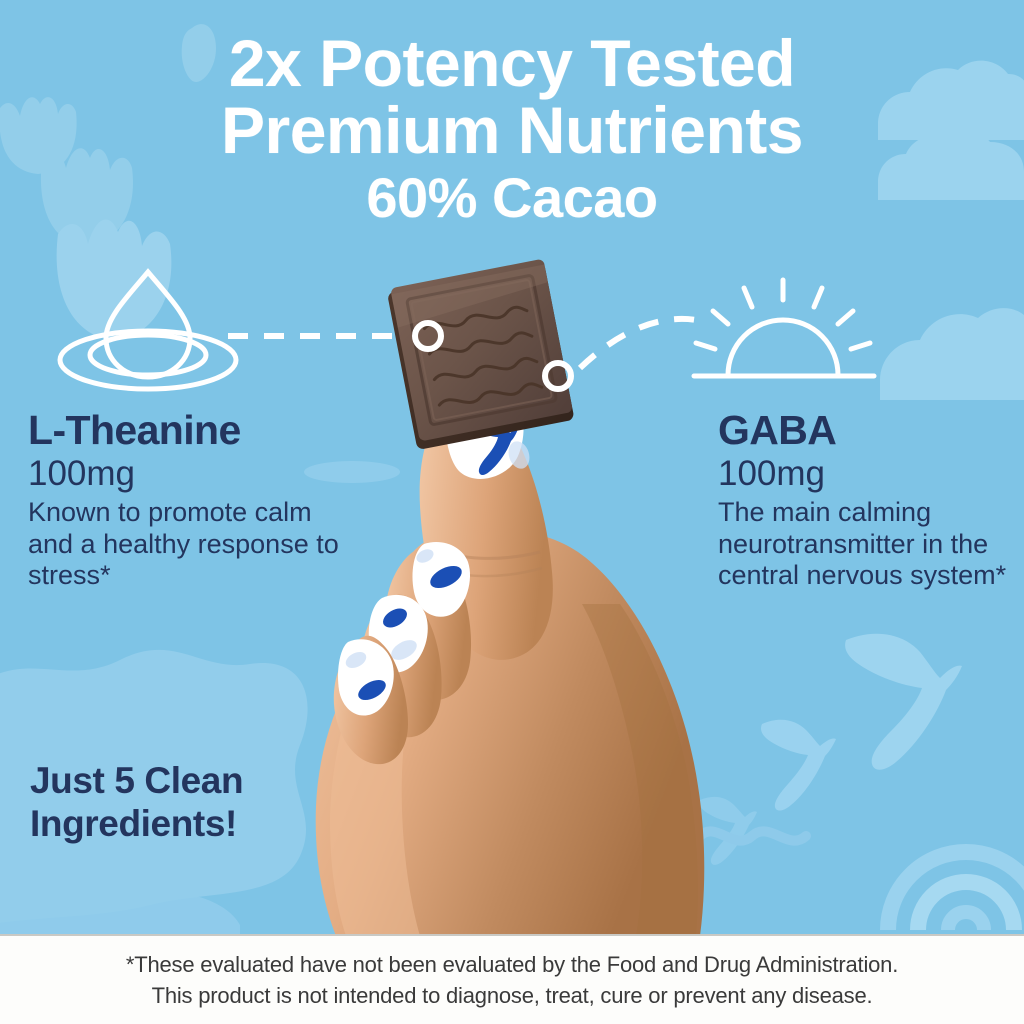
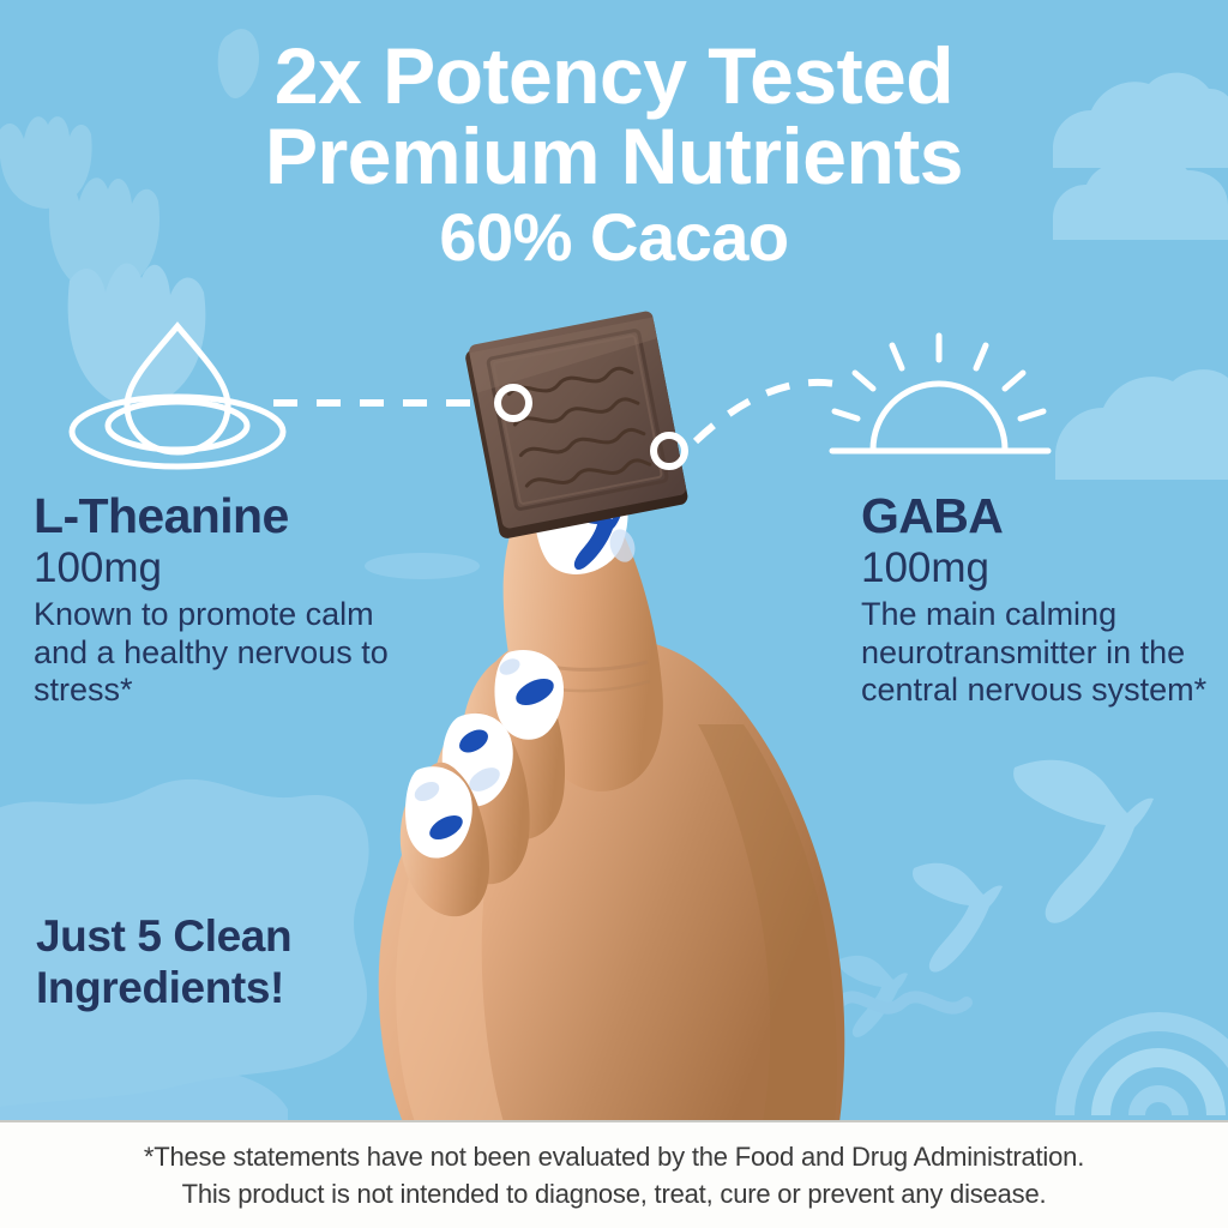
  2x Potency Tested
  Premium Nutrients
  60% Cacao
  L-Theanine
  100mg
- Known to promote calm and a healthy response to stress*
+ Known to promote calm and a healthy nervous to stress*
  GABA
  100mg
  The main calming neurotransmitter in the central nervous system*
  Just 5 Clean
  Ingredients!
- *These evaluated have not been evaluated by the Food and Drug Administration.
+ *These statements have not been evaluated by the Food and Drug Administration.
  This product is not intended to diagnose, treat, cure or prevent any disease.
